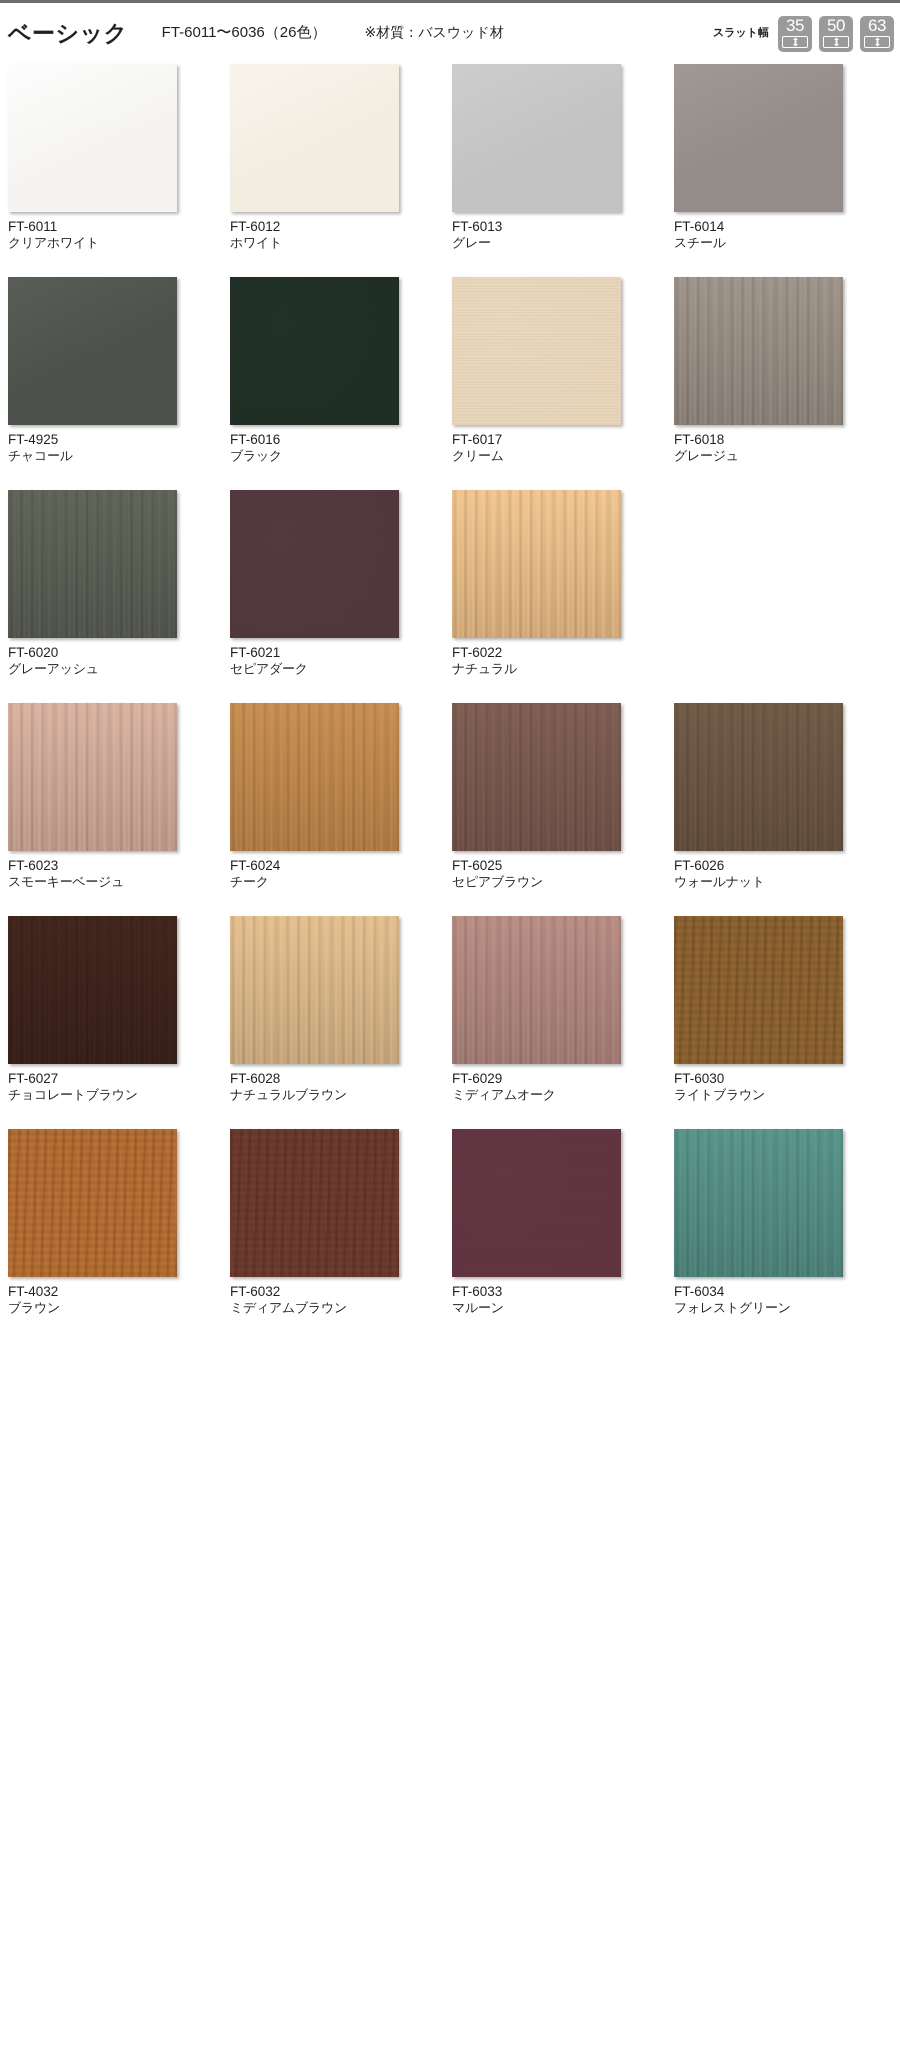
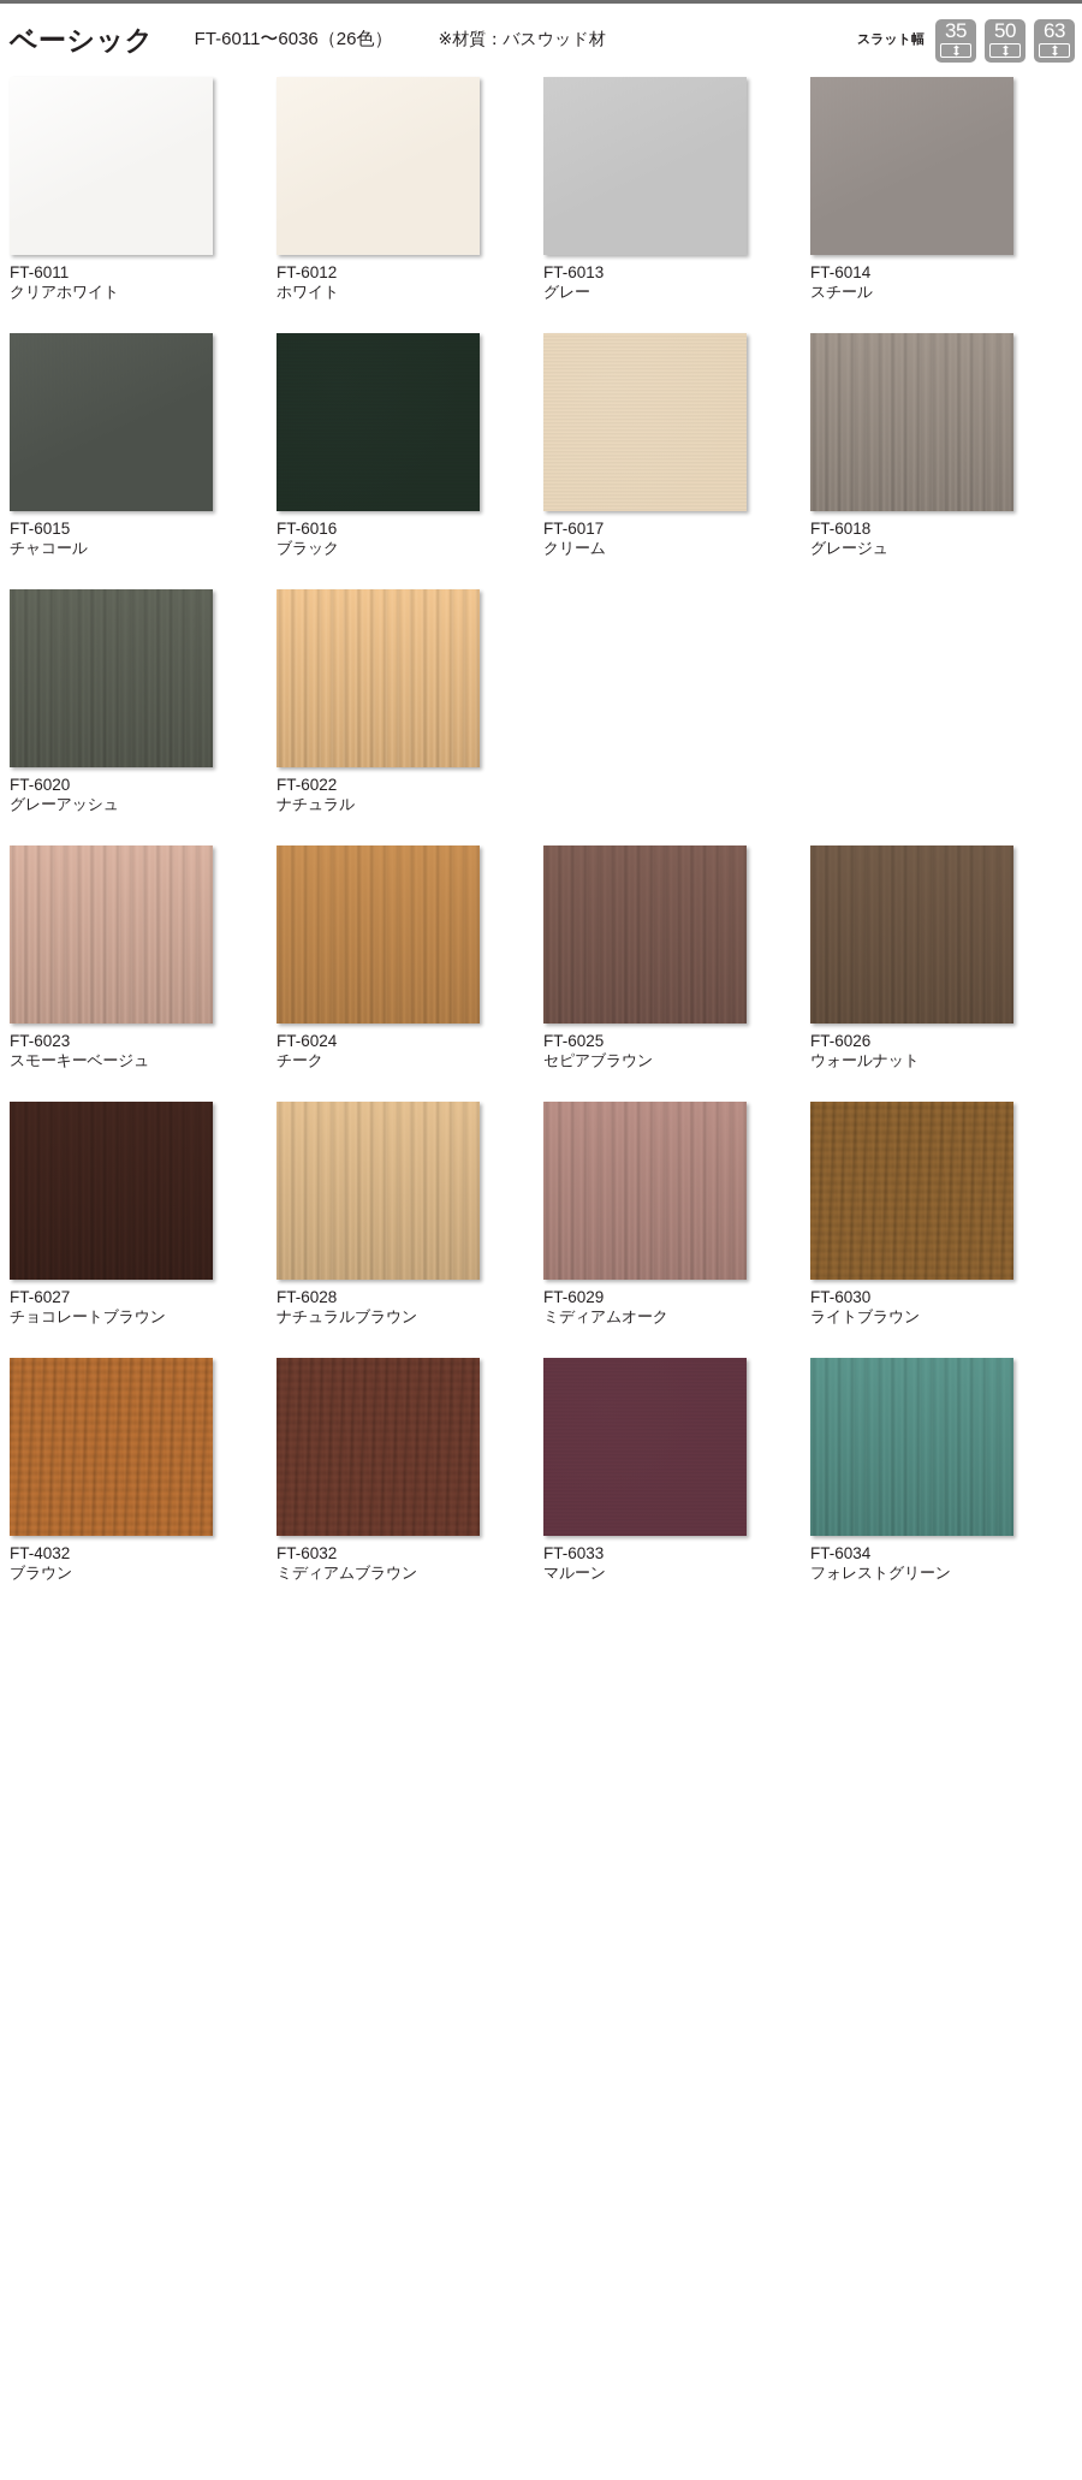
  ベーシック
  FT-6011〜6036（26色）
  ※材質：バスウッド材
  スラット幅
  35
  50
  63
  FT-6011
  クリアホワイト
  FT-6012
  ホワイト
  FT-6013
  グレー
  FT-6014
  スチール
- FT-4925
+ FT-6015
  チャコール
  FT-6016
  ブラック
  FT-6017
  クリーム
  FT-6018
  グレージュ
  FT-6020
  グレーアッシュ
- FT-6021
- セピアダーク
  FT-6022
  ナチュラル
  FT-6023
  スモーキーベージュ
  FT-6024
  チーク
  FT-6025
  セピアブラウン
  FT-6026
  ウォールナット
  FT-6027
  チョコレートブラウン
  FT-6028
  ナチュラルブラウン
  FT-6029
  ミディアムオーク
  FT-6030
  ライトブラウン
  FT-4032
  ブラウン
  FT-6032
  ミディアムブラウン
  FT-6033
  マルーン
  FT-6034
  フォレストグリーン
